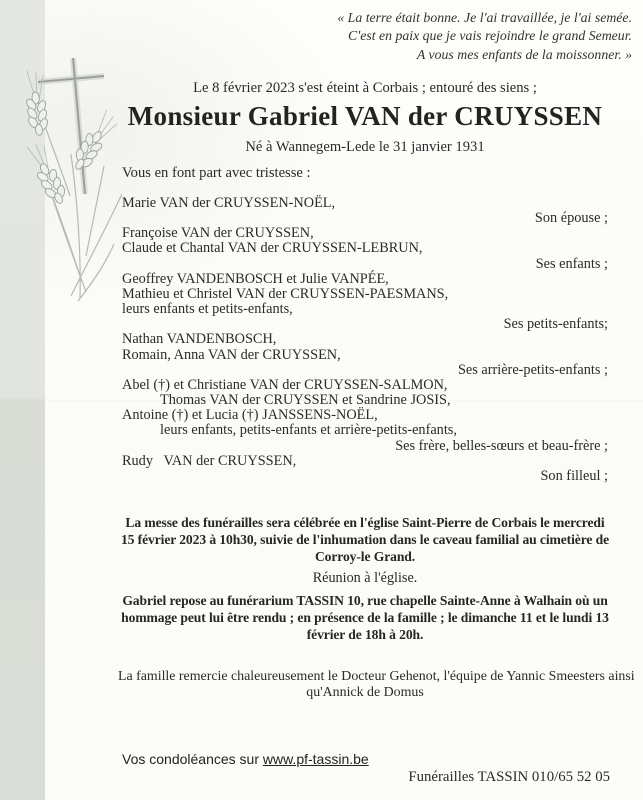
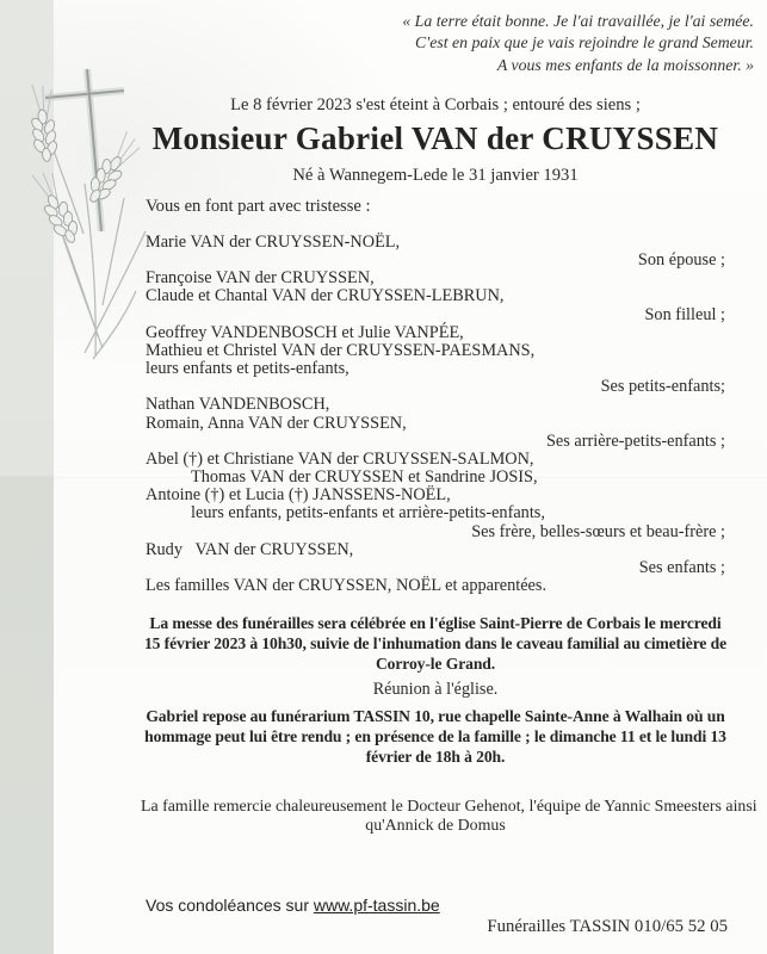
  « La terre était bonne. Je l'ai travaillée, je l'ai semée.
  C'est en paix que je vais rejoindre le grand Semeur.
  A vous mes enfants de la moissonner. »
  Le 8 février 2023 s'est éteint à Corbais ; entouré des siens ;
  Monsieur Gabriel VAN der CRUYSSEN
  Né à Wannegem-Lede le 31 janvier 1931
  Vous en font part avec tristesse :
  Marie VAN der CRUYSSEN-NOËL,
  Son épouse ;
  Françoise VAN der CRUYSSEN,
  Claude et Chantal VAN der CRUYSSEN-LEBRUN,
- Ses enfants ;
+ Son filleul ;
  Geoffrey VANDENBOSCH et Julie VANPÉE,
  Mathieu et Christel VAN der CRUYSSEN-PAESMANS,
  leurs enfants et petits-enfants,
  Ses petits-enfants;
  Nathan VANDENBOSCH,
  Romain, Anna VAN der CRUYSSEN,
  Ses arrière-petits-enfants ;
  Abel (†) et Christiane VAN der CRUYSSEN-SALMON,
  Thomas VAN der CRUYSSEN et Sandrine JOSIS,
  Antoine (†) et Lucia (†) JANSSENS-NOËL,
  leurs enfants, petits-enfants et arrière-petits-enfants,
  Ses frère, belles-sœurs et beau-frère ;
  Rudy VAN der CRUYSSEN,
- Son filleul ;
+ Ses enfants ;
+ Les familles VAN der CRUYSSEN, NOËL et apparentées.
  La messe des funérailles sera célébrée en l'église Saint-Pierre de Corbais le mercredi
  15 février 2023 à 10h30, suivie de l'inhumation dans le caveau familial au cimetière de
  Corroy-le Grand.
  Réunion à l'église.
  Gabriel repose au funérarium TASSIN 10, rue chapelle Sainte-Anne à Walhain où un
  hommage peut lui être rendu ; en présence de la famille ; le dimanche 11 et le lundi 13
  février de 18h à 20h.
  La famille remercie chaleureusement le Docteur Gehenot, l'équipe de Yannic Smeesters ainsi
  qu'Annick de Domus
  Vos condoléances sur www.pf-tassin.be
  Funérailles TASSIN 010/65 52 05
